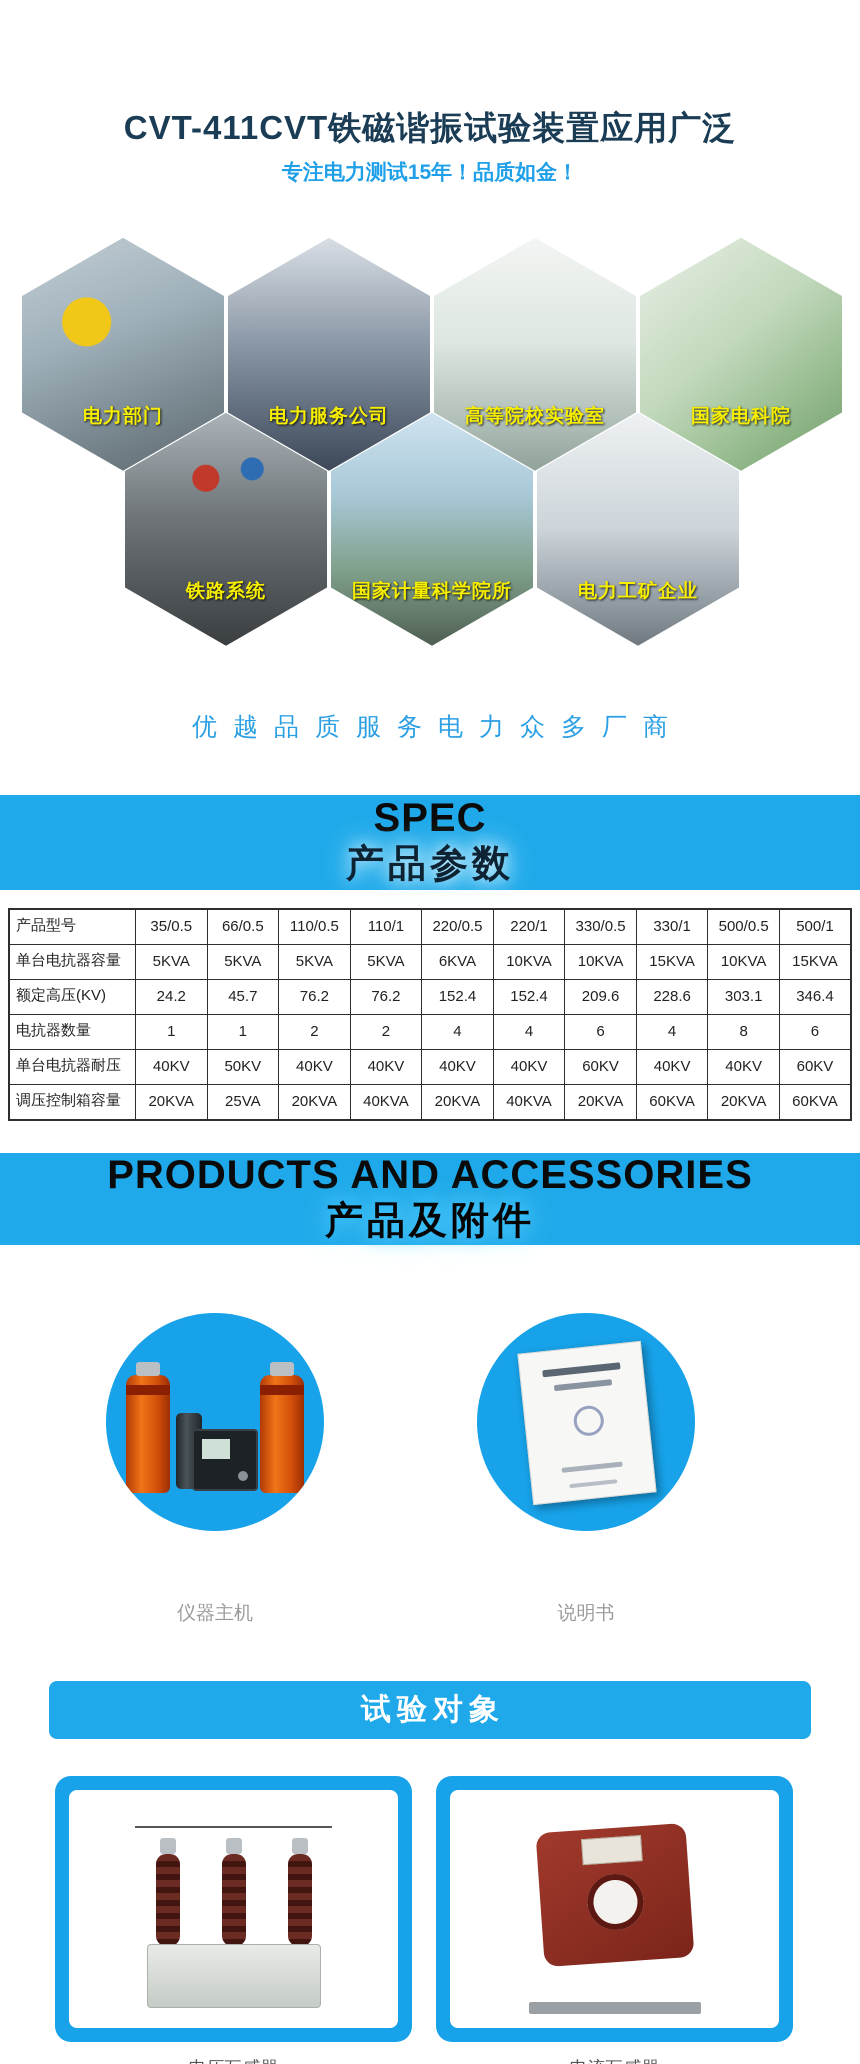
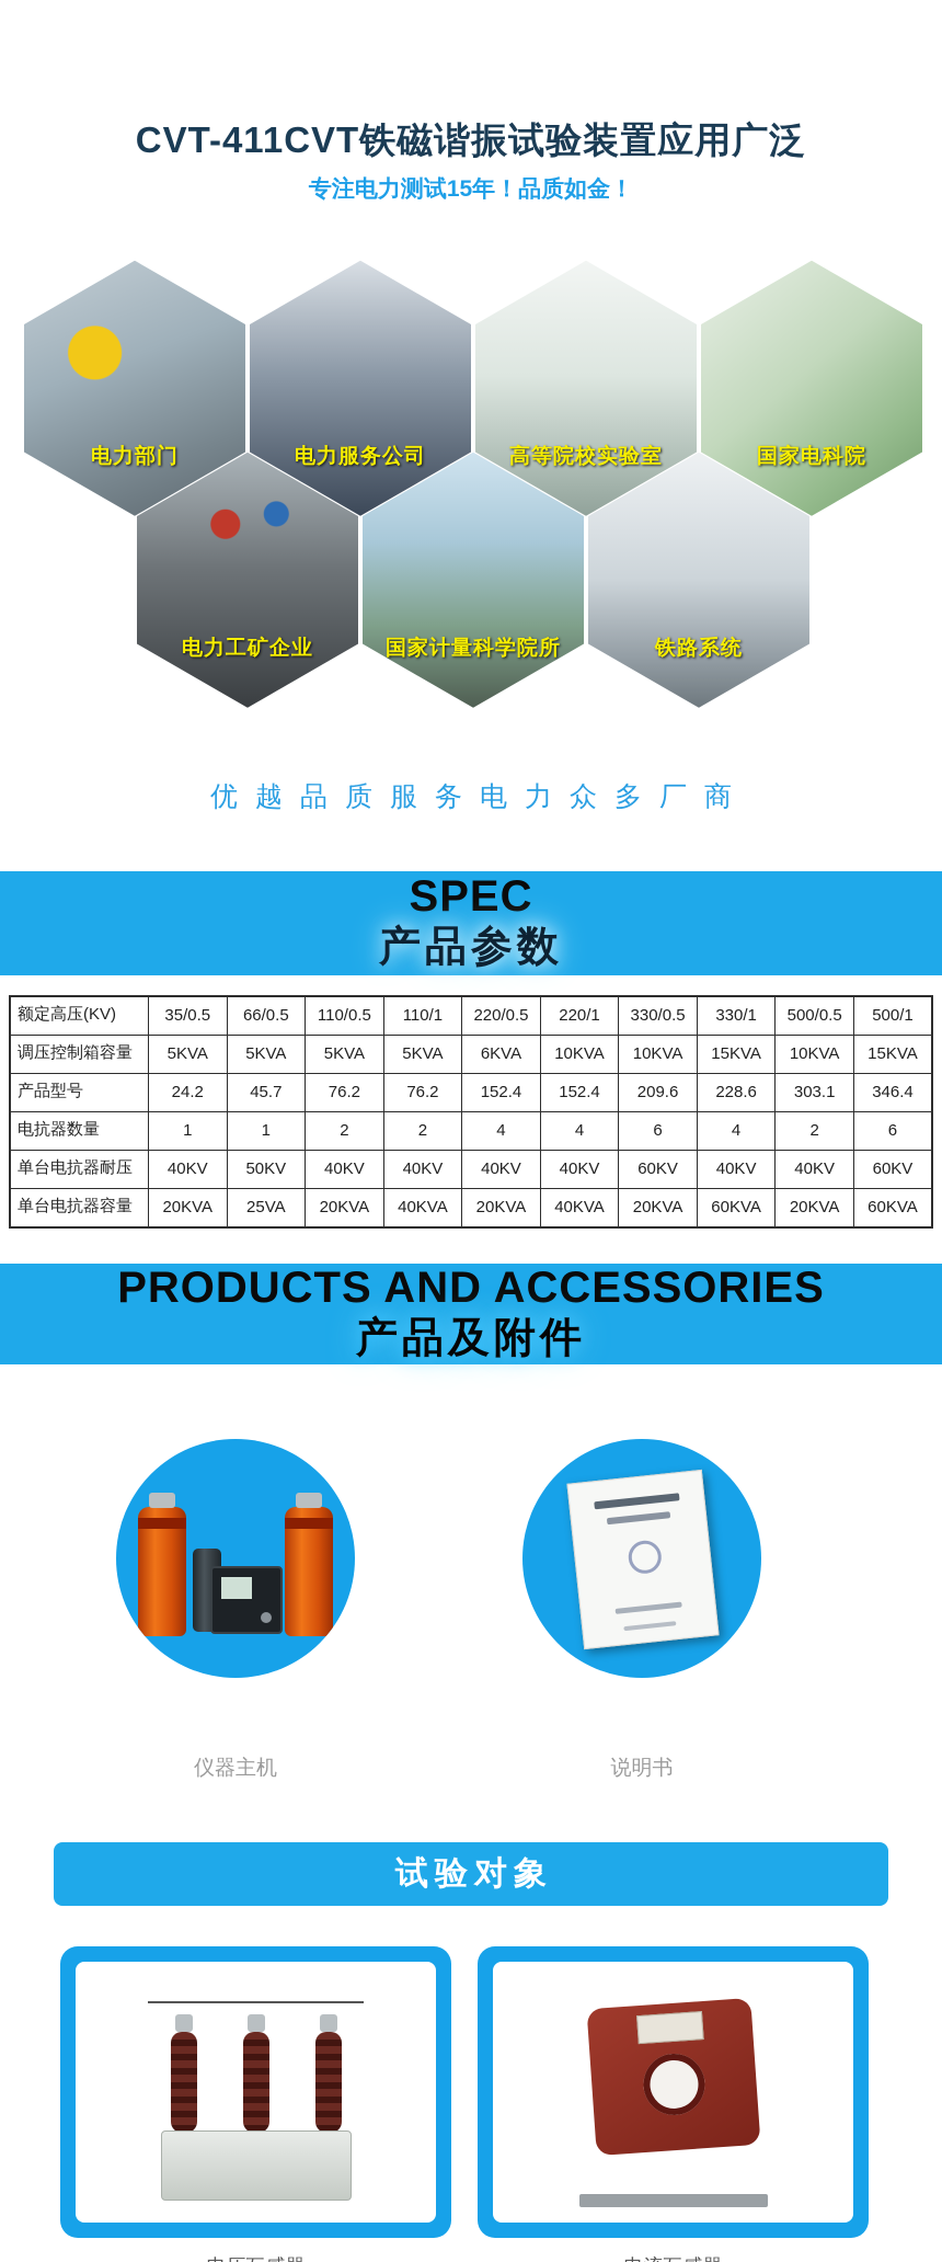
  CVT-411CVT铁磁谐振试验装置应用广泛
  专注电力测试15年！品质如金！
  电力部门
  电力服务公司
  高等院校实验室
  国家电科院
- 铁路系统
+ 电力工矿企业
  国家计量科学院所
- 电力工矿企业
+ 铁路系统
  优越品质服务电力众多厂商
  SPEC
  产品参数
- 产品型号	35/0.5	66/0.5	110/0.5	110/1	220/0.5	220/1	330/0.5	330/1	500/0.5	500/1
+ 额定高压(KV)	35/0.5	66/0.5	110/0.5	110/1	220/0.5	220/1	330/0.5	330/1	500/0.5	500/1
- 单台电抗器容量	5KVA	5KVA	5KVA	5KVA	6KVA	10KVA	10KVA	15KVA	10KVA	15KVA
+ 调压控制箱容量	5KVA	5KVA	5KVA	5KVA	6KVA	10KVA	10KVA	15KVA	10KVA	15KVA
- 额定高压(KV)	24.2	45.7	76.2	76.2	152.4	152.4	209.6	228.6	303.1	346.4
+ 产品型号	24.2	45.7	76.2	76.2	152.4	152.4	209.6	228.6	303.1	346.4
- 电抗器数量	1	1	2	2	4	4	6	4	8	6
+ 电抗器数量	1	1	2	2	4	4	6	4	2	6
  单台电抗器耐压	40KV	50KV	40KV	40KV	40KV	40KV	60KV	40KV	40KV	60KV
- 调压控制箱容量	20KVA	25VA	20KVA	40KVA	20KVA	40KVA	20KVA	60KVA	20KVA	60KVA
+ 单台电抗器容量	20KVA	25VA	20KVA	40KVA	20KVA	40KVA	20KVA	60KVA	20KVA	60KVA
  PRODUCTS AND ACCESSORIES
  产品及附件
  仪器主机
  说明书
  试验对象
